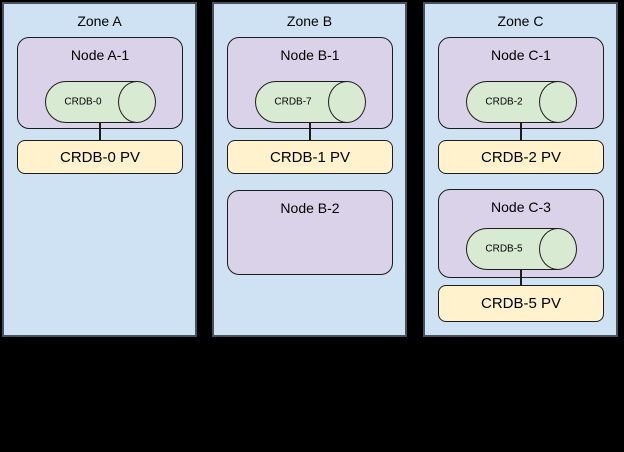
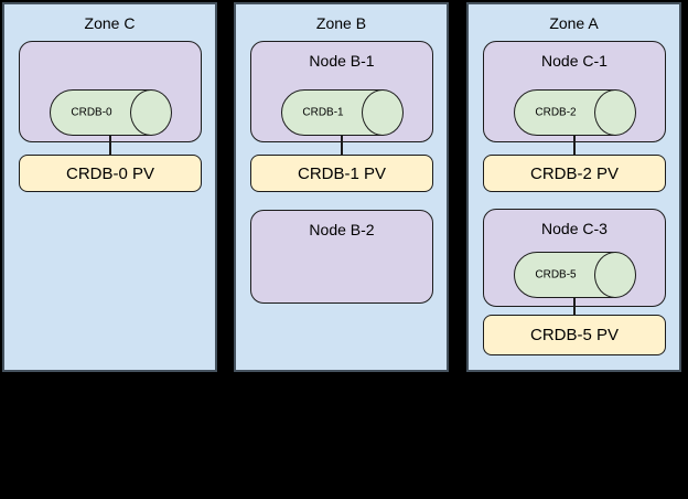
- Zone A
+ Zone C
- Node A-1
  CRDB-0
  CRDB-0 PV
  Zone B
  Node B-1
- CRDB-7
+ CRDB-1
  CRDB-1 PV
  Node B-2
- Zone C
+ Zone A
  Node C-1
  CRDB-2
  CRDB-2 PV
  Node C-3
  CRDB-5
  CRDB-5 PV
